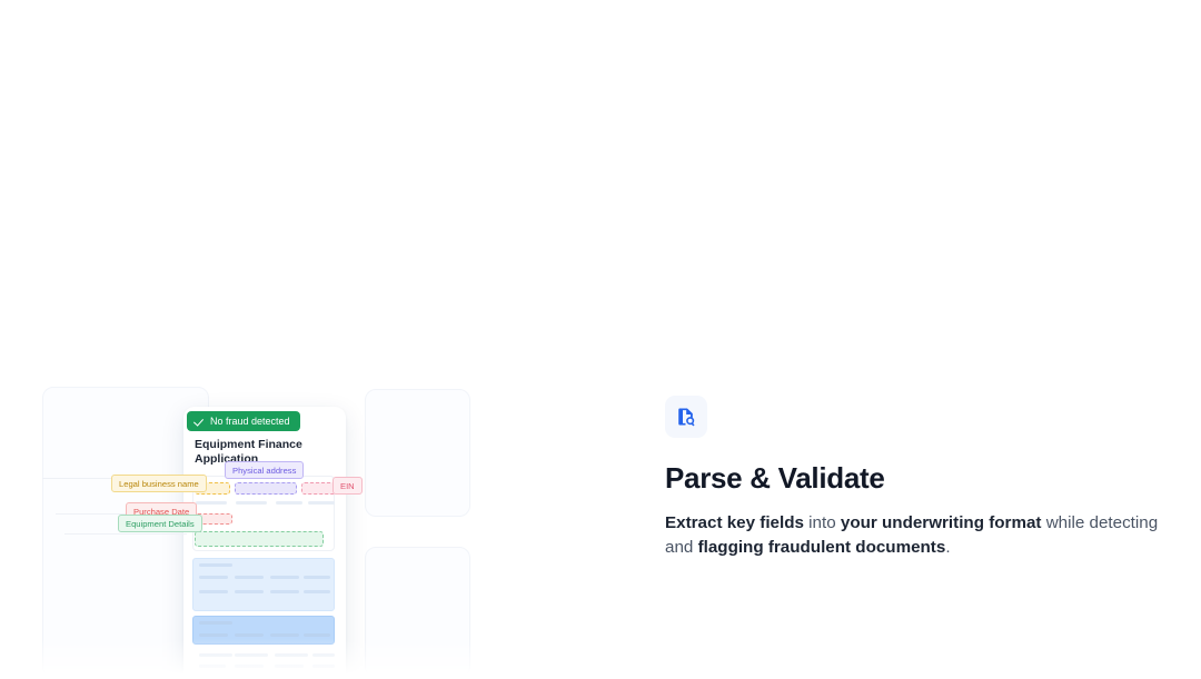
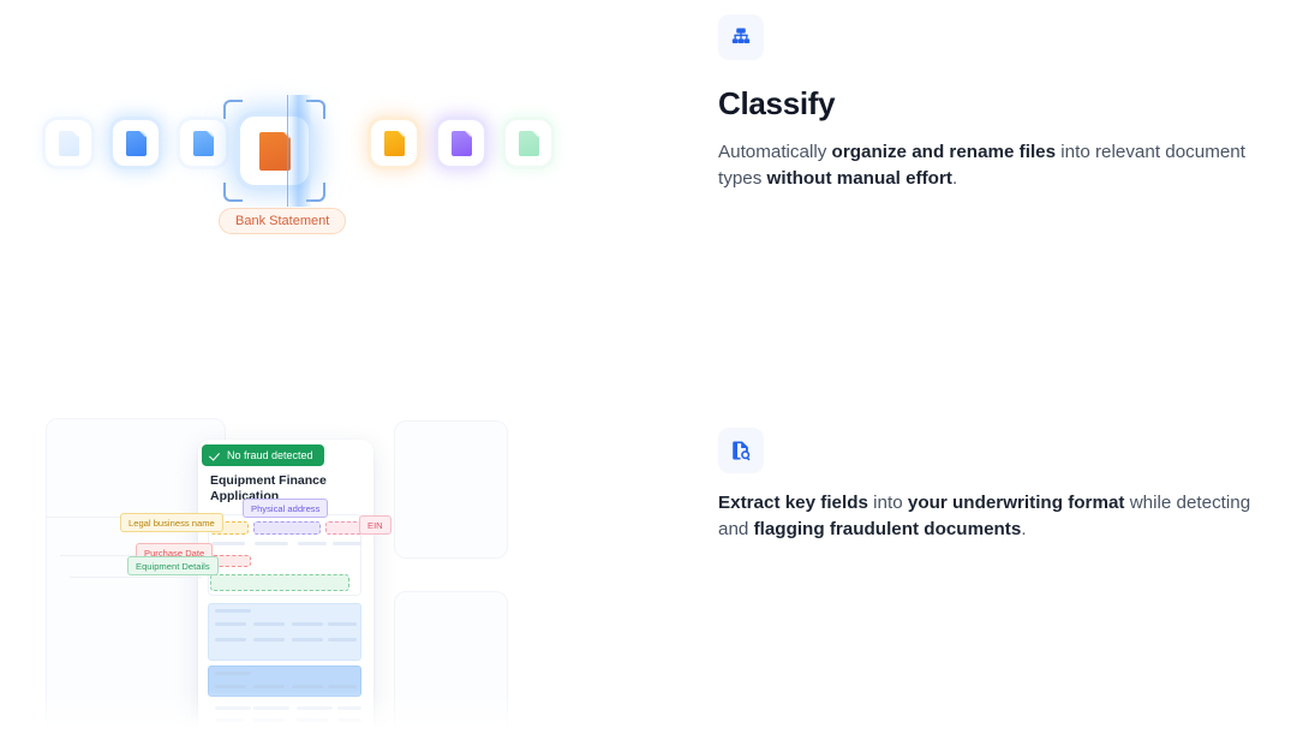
+ Bank Statement
+ Classify
+ Automatically organize and rename files into relevant document types without manual effort.
  Equipment Finance Application
  No fraud detected
  Physical address
  Legal business name
  EIN
  Purchase Date
  Equipment Details
- Parse & Validate
  Extract key fields into your underwriting format while detecting and flagging fraudulent documents.
